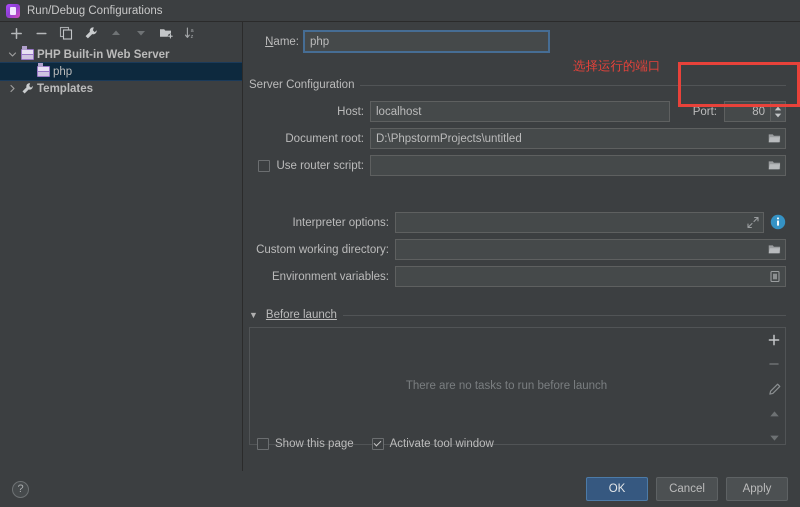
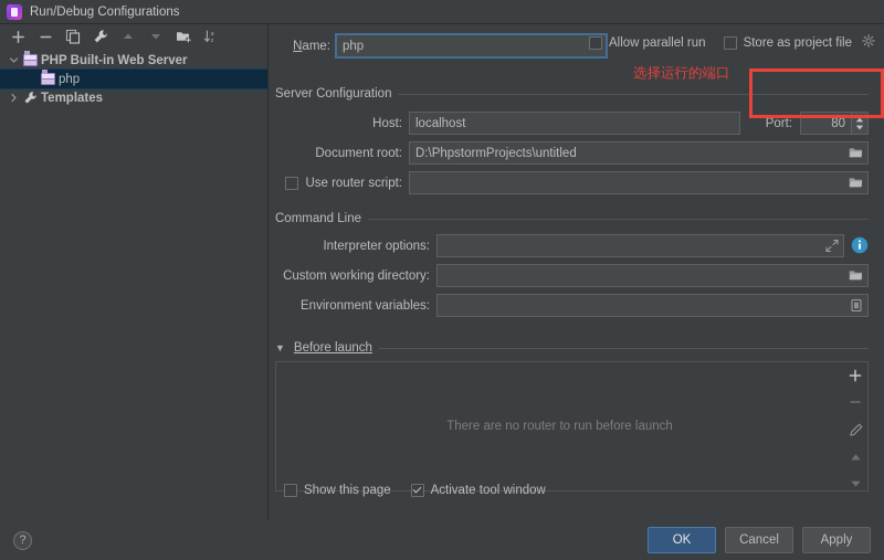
  Run/Debug Configurations
  PHP Built-in Web Server
  php
  Templates
  Name:
  php
+ Allow parallel run
+ Store as project file
  Server Configuration
  Host:
  localhost
  Port:
  80
  Document root:
  D:\PhpstormProjects\untitled
  Use router script:
+ Command Line
  Interpreter options:
  Custom working directory:
  Environment variables:
  ▼
  Before launch
- There are no tasks to run before launch
+ There are no router to run before launch
  Show this page
  Activate tool window
  ?
  OK
  Cancel
  Apply
  选择运行的端口
